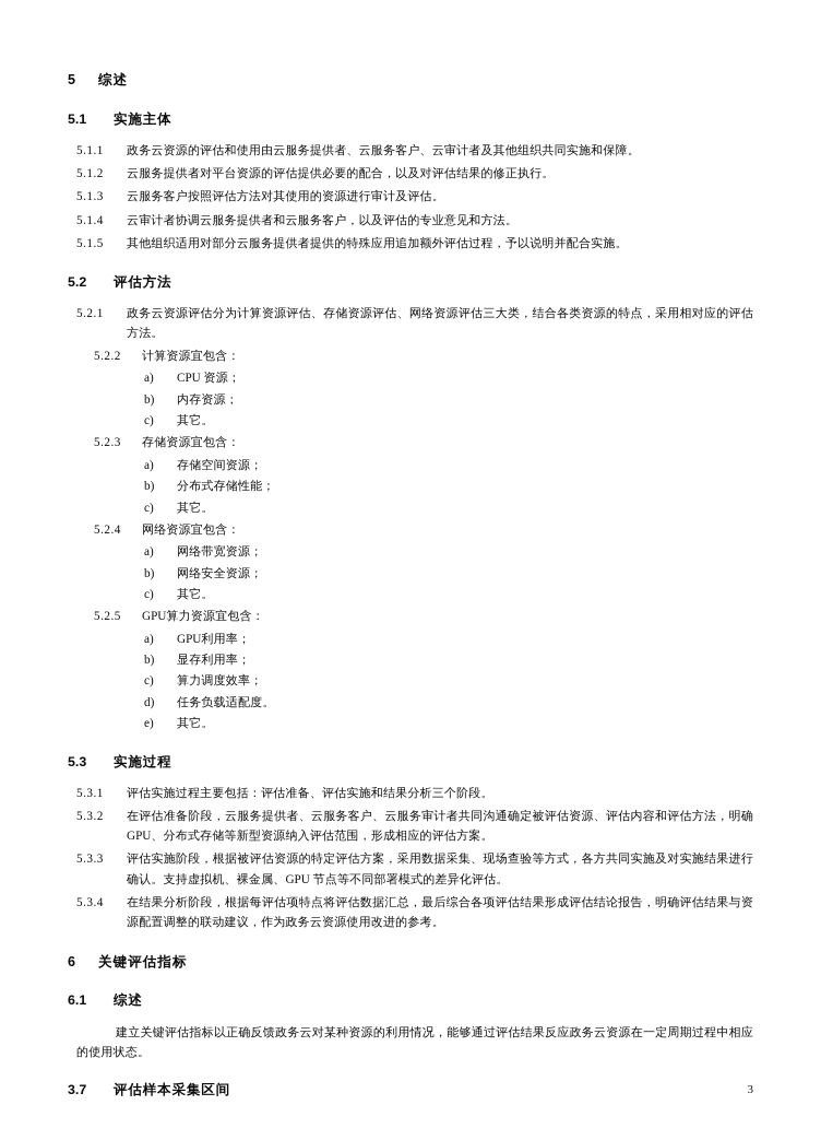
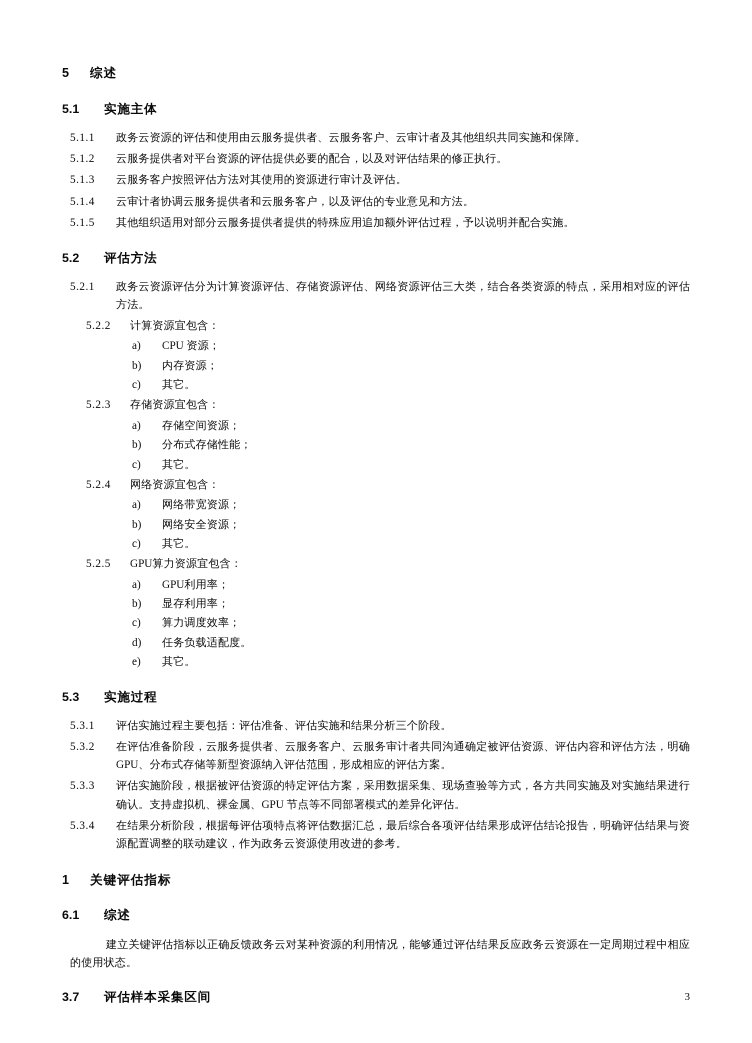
  5
  综述
  5.1
  实施主体
  5.1.1
  政务云资源的评估和使用由云服务提供者、云服务客户、云审计者及其他组织共同实施和保障。
  5.1.2
  云服务提供者对平台资源的评估提供必要的配合，以及对评估结果的修正执行。
  5.1.3
  云服务客户按照评估方法对其使用的资源进行审计及评估。
  5.1.4
  云审计者协调云服务提供者和云服务客户，以及评估的专业意见和方法。
  5.1.5
  其他组织适用对部分云服务提供者提供的特殊应用追加额外评估过程，予以说明并配合实施。
  5.2
  评估方法
  5.2.1
  政务云资源评估分为计算资源评估、存储资源评估、网络资源评估三大类，结合各类资源的特点，采用相对应的评估方法。
  5.2.2
  计算资源宜包含：
  a)
  CPU 资源；
  b)
  内存资源；
  c)
  其它。
  5.2.3
  存储资源宜包含：
  a)
  存储空间资源；
  b)
  分布式存储性能；
  c)
  其它。
  5.2.4
  网络资源宜包含：
  a)
  网络带宽资源；
  b)
  网络安全资源；
  c)
  其它。
  5.2.5
  GPU算力资源宜包含：
  a)
  GPU利用率；
  b)
  显存利用率；
  c)
  算力调度效率；
  d)
  任务负载适配度。
  e)
  其它。
  5.3
  实施过程
  5.3.1
  评估实施过程主要包括：评估准备、评估实施和结果分析三个阶段。
  5.3.2
  在评估准备阶段，云服务提供者、云服务客户、云服务审计者共同沟通确定被评估资源、评估内容和评估方法，明确GPU、分布式存储等新型资源纳入评估范围，形成相应的评估方案。
  5.3.3
  评估实施阶段，根据被评估资源的特定评估方案，采用数据采集、现场查验等方式，各方共同实施及对实施结果进行确认。支持虚拟机、裸金属、GPU 节点等不同部署模式的差异化评估。
  5.3.4
  在结果分析阶段，根据每评估项特点将评估数据汇总，最后综合各项评估结果形成评估结论报告，明确评估结果与资源配置调整的联动建议，作为政务云资源使用改进的参考。
- 6
+ 1
  关键评估指标
  6.1
  综述
  建立关键评估指标以正确反馈政务云对某种资源的利用情况，能够通过评估结果反应政务云资源在一定周期过程中相应的使用状态。
  3.7
  评估样本采集区间
  3
